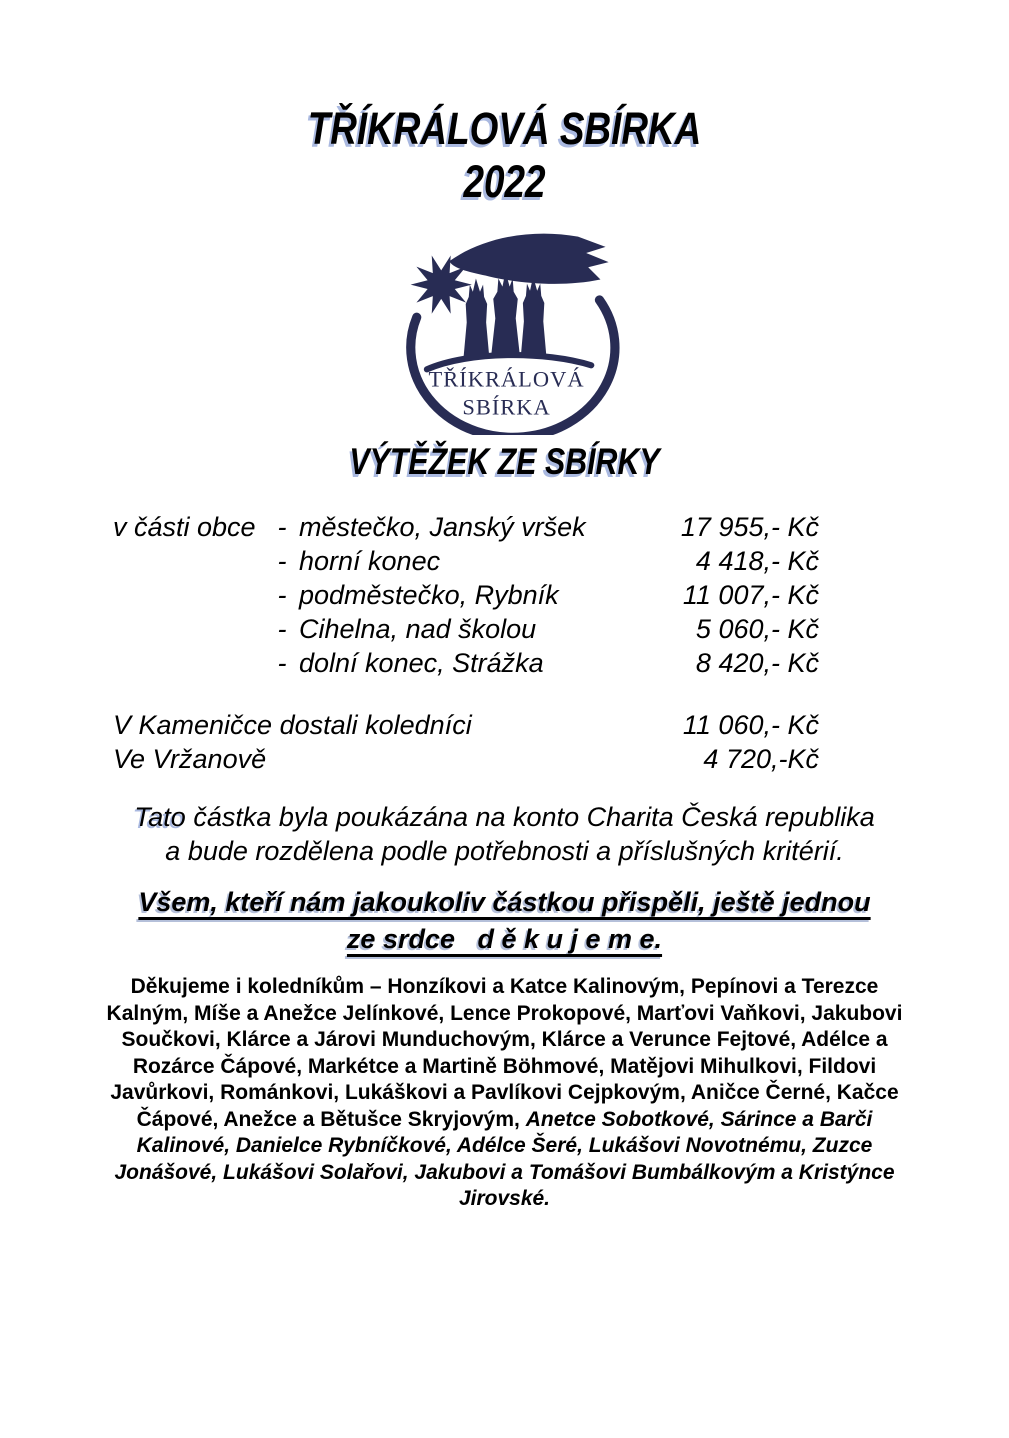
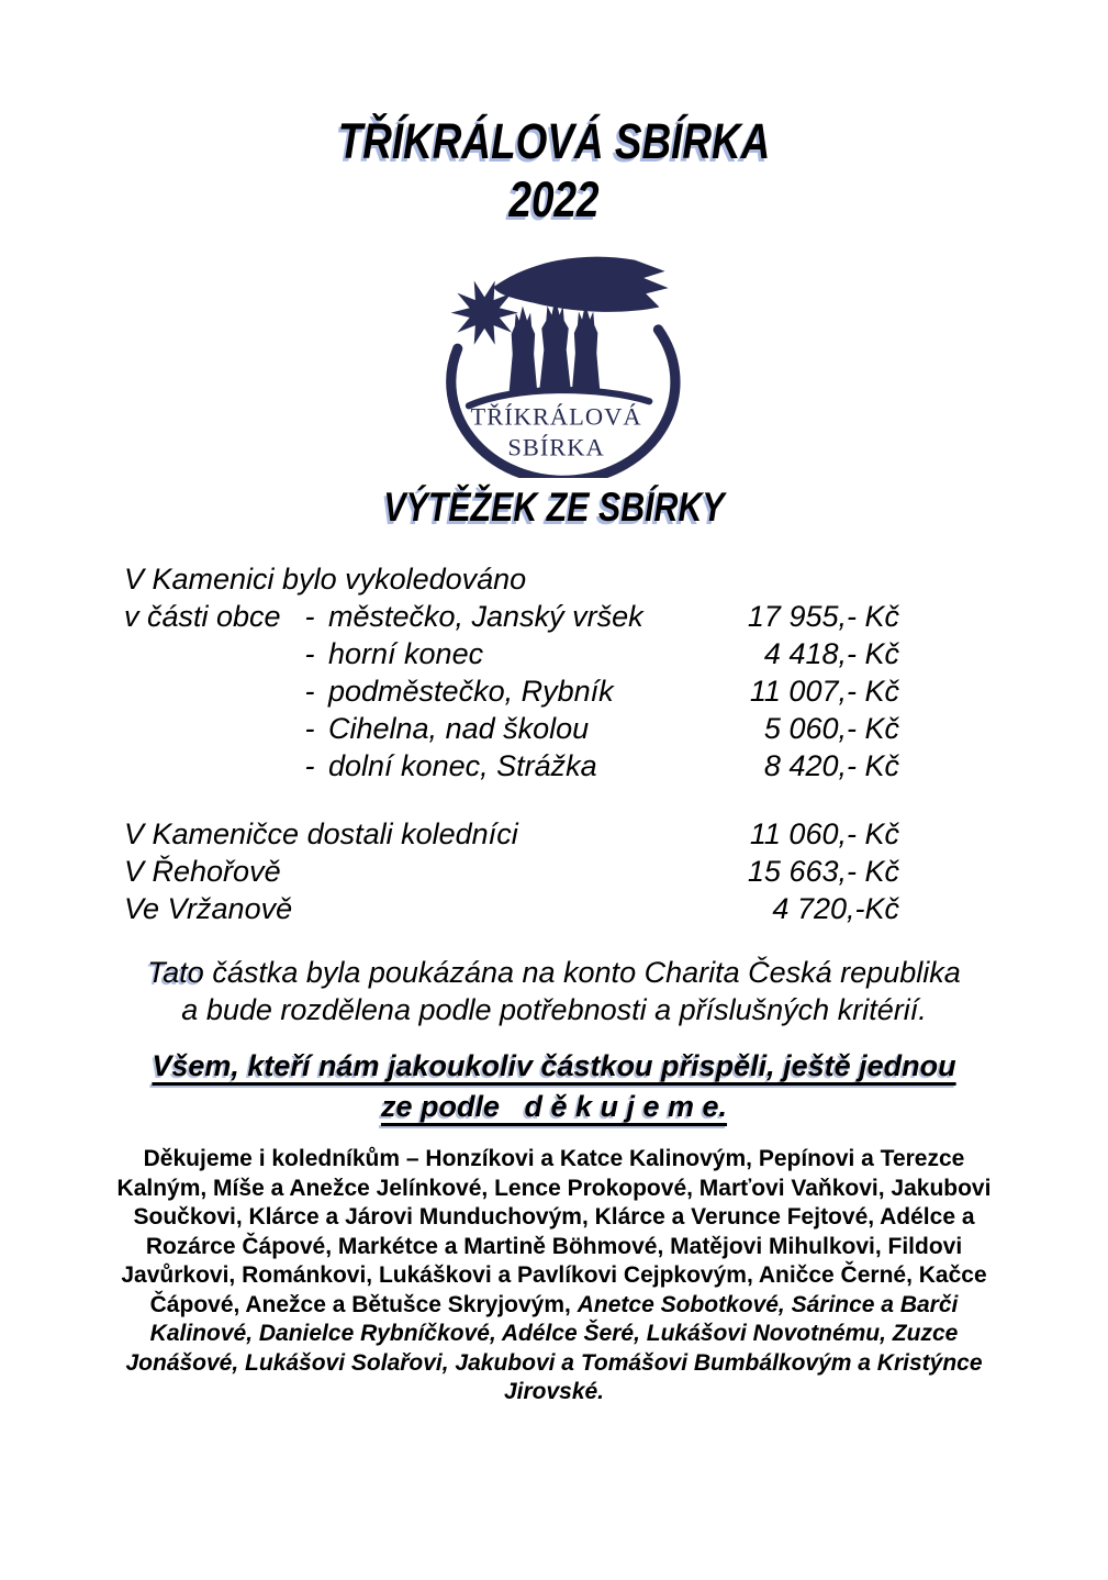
  TŘÍKRÁLOVÁ SBÍRKA
  2022
  TŘÍKRÁLOVÁ
  SBÍRKA
  VÝTĚŽEK ZE SBÍRKY
+ V Kamenici bylo vykoledováno
  v části obce
  -
  městečko, Janský vršek
  17 955,- Kč
  -
  horní konec
  4 418,- Kč
  -
  podměstečko, Rybník
  11 007,- Kč
  -
  Cihelna, nad školou
  5 060,- Kč
  -
  dolní konec, Strážka
  8 420,- Kč
  V Kameničce dostali koledníci
  11 060,- Kč
+ V Řehořově
+ 15 663,- Kč
  Ve Vržanově
  4 720,-Kč
  Tato částka byla poukázána na konto Charita Česká republika
  a bude rozdělena podle potřebnosti a příslušných kritérií.
  Všem, kteří nám jakoukoliv částkou přispěli, ještě jednou
- ze srdce d ě k u j e m e.
+ ze podle d ě k u j e m e.
  Děkujeme i koledníkům – Honzíkovi a Katce Kalinovým, Pepínovi a Terezce Kalným, Míše a Anežce Jelínkové, Lence Prokopové, Marťovi Vaňkovi, Jakubovi Součkovi, Klárce a Járovi Munduchovým, Klárce a Verunce Fejtové, Adélce a Rozárce Čápové, Markétce a Martině Böhmové, Matějovi Mihulkovi, Fildovi Javůrkovi, Románkovi, Lukáškovi a Pavlíkovi Cejpkovým, Aničce Černé, Kačce Čápové, Anežce a Bětušce Skryjovým, Anetce Sobotkové, Sárince a Barči Kalinové, Danielce Rybníčkové, Adélce Šeré, Lukášovi Novotnému, Zuzce Jonášové, Lukášovi Solařovi, Jakubovi a Tomášovi Bumbálkovým a Kristýnce Jirovské.
